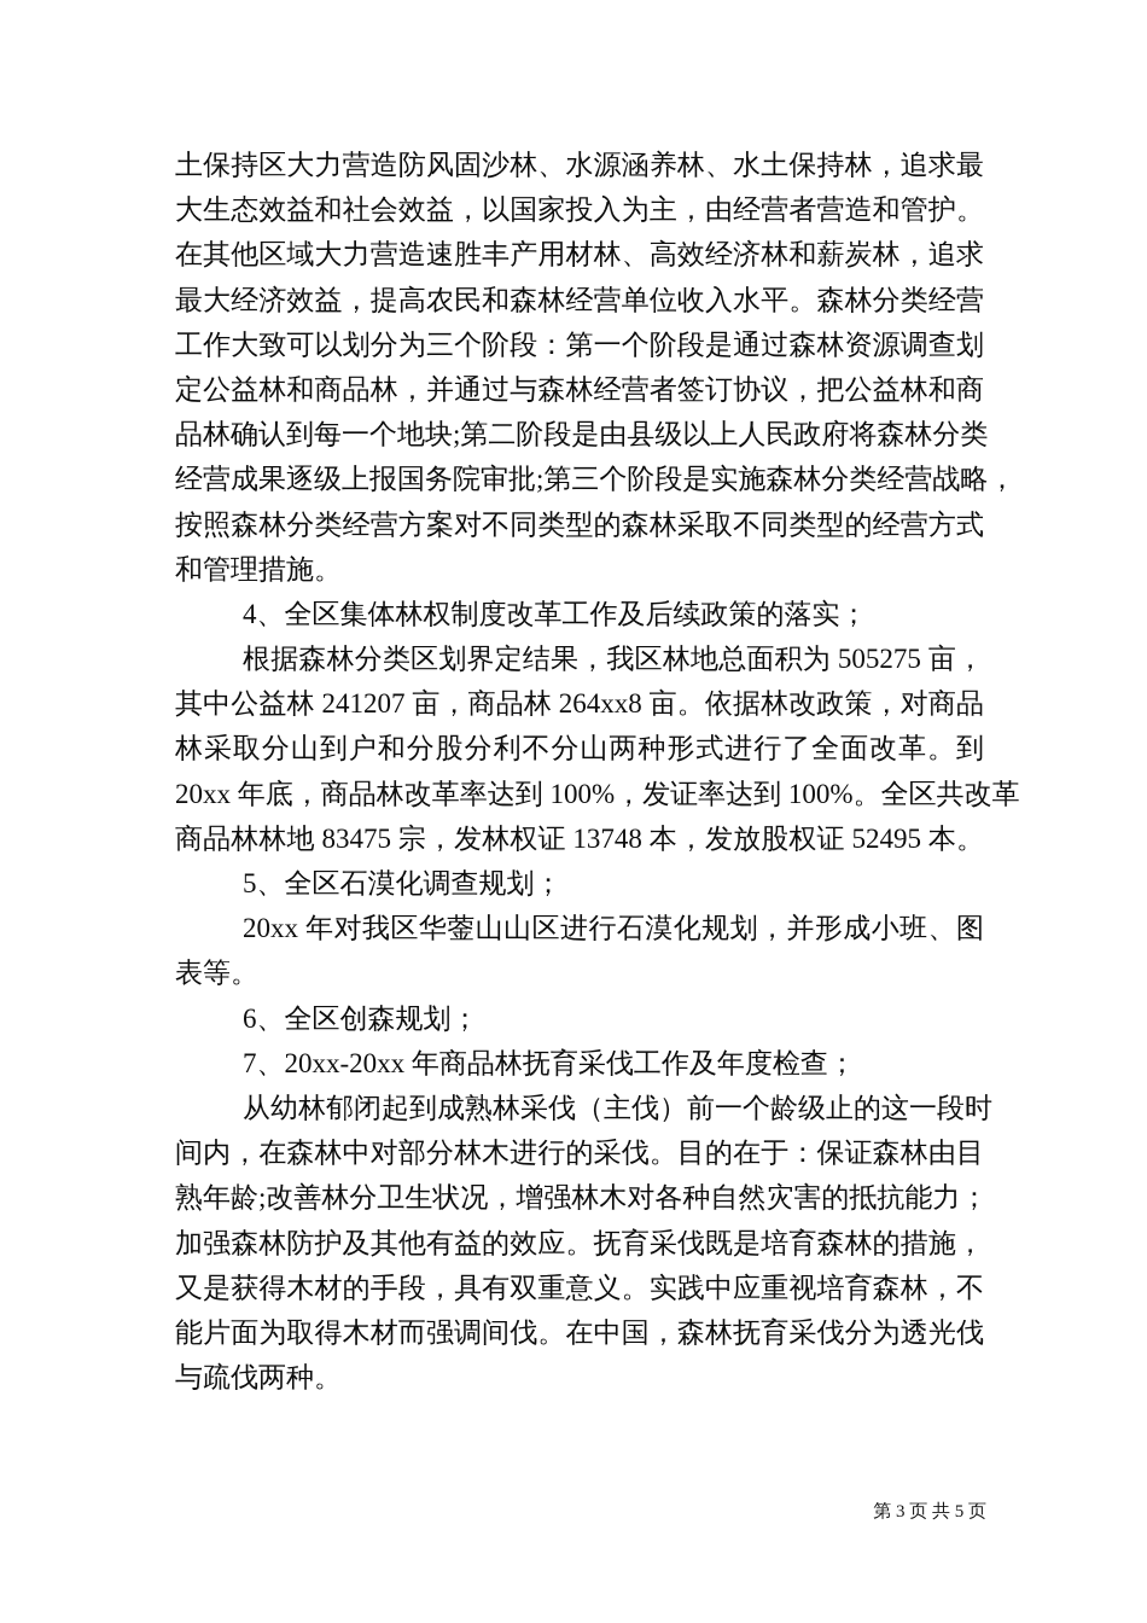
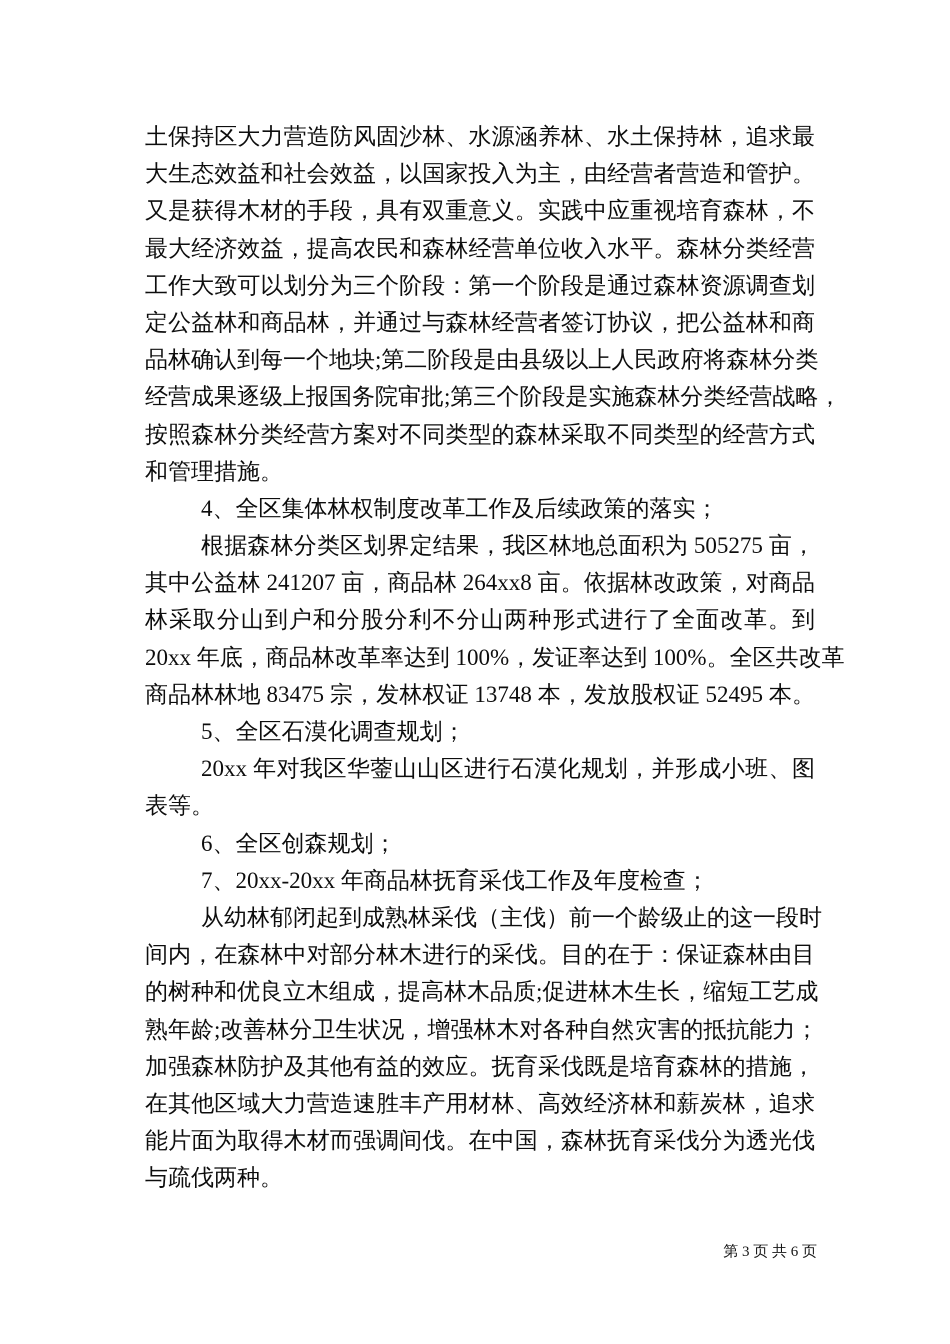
  土保持区大力营造防风固沙林、水源涵养林、水土保持林，追求最
  大生态效益和社会效益，以国家投入为主，由经营者营造和管护。
- 在其他区域大力营造速胜丰产用材林、高效经济林和薪炭林，追求
+ 又是获得木材的手段，具有双重意义。实践中应重视培育森林，不
  最大经济效益，提高农民和森林经营单位收入水平。森林分类经营
  工作大致可以划分为三个阶段：第一个阶段是通过森林资源调查划
  定公益林和商品林，并通过与森林经营者签订协议，把公益林和商
  品林确认到每一个地块;第二阶段是由县级以上人民政府将森林分类
  经营成果逐级上报国务院审批;第三个阶段是实施森林分类经营战略，
  按照森林分类经营方案对不同类型的森林采取不同类型的经营方式
  和管理措施。
  4、全区集体林权制度改革工作及后续政策的落实；
  根据森林分类区划界定结果，我区林地总面积为 505275 亩，
  其中公益林 241207 亩，商品林 264xx8 亩。依据林改政策，对商品
  林采取分山到户和分股分利不分山两种形式进行了全面改革。到
  20xx 年底，商品林改革率达到 100%，发证率达到 100%。全区共改革
  商品林林地 83475 宗，发林权证 13748 本，发放股权证 52495 本。
  5、全区石漠化调查规划；
  20xx 年对我区华蓥山山区进行石漠化规划，并形成小班、图
  表等。
  6、全区创森规划；
  7、20xx-20xx 年商品林抚育采伐工作及年度检查；
  从幼林郁闭起到成熟林采伐（主伐）前一个龄级止的这一段时
  间内，在森林中对部分林木进行的采伐。目的在于：保证森林由目
+ 的树种和优良立木组成，提高林木品质;促进林木生长，缩短工艺成
  熟年龄;改善林分卫生状况，增强林木对各种自然灾害的抵抗能力；
  加强森林防护及其他有益的效应。抚育采伐既是培育森林的措施，
- 又是获得木材的手段，具有双重意义。实践中应重视培育森林，不
+ 在其他区域大力营造速胜丰产用材林、高效经济林和薪炭林，追求
  能片面为取得木材而强调间伐。在中国，森林抚育采伐分为透光伐
  与疏伐两种。
- 第 3 页 共 5 页
+ 第 3 页 共 6 页
